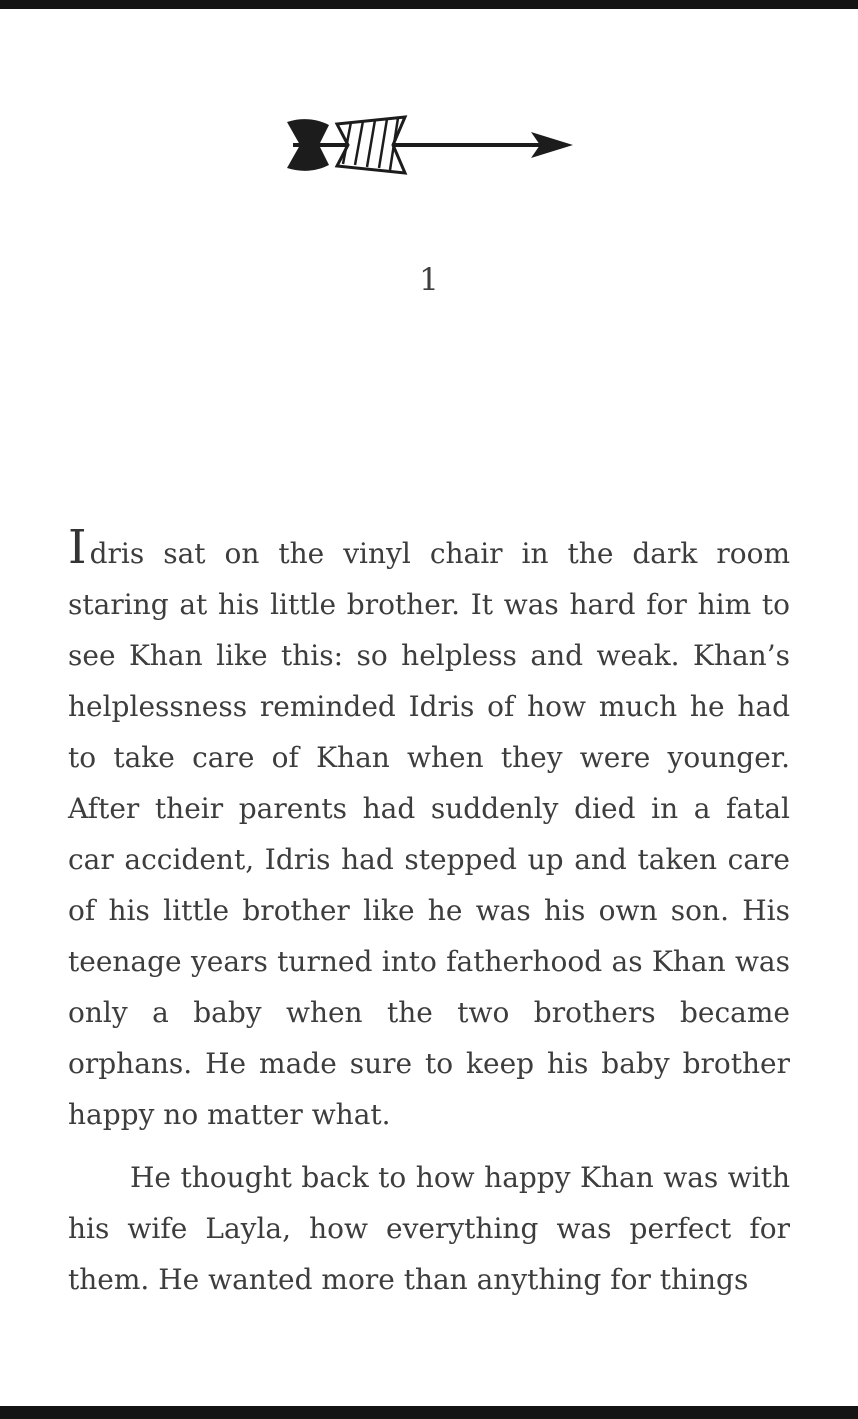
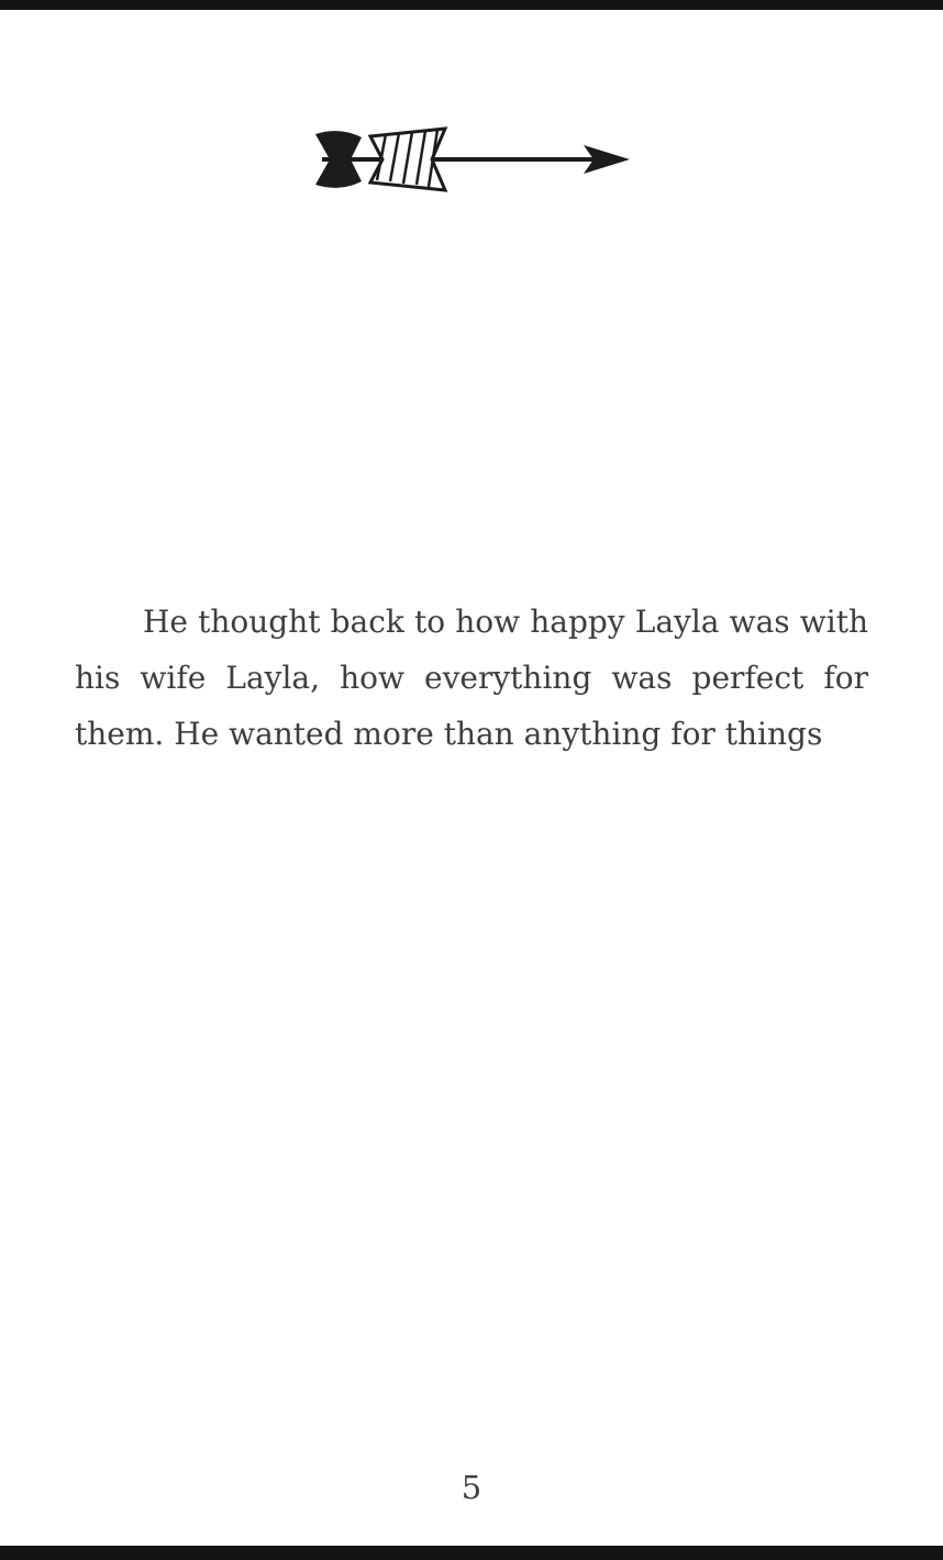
- 1
- Idris sat on the vinyl chair in the dark room staring at his little brother. It was hard for him to see Khan like this: so helpless and weak. Khan’s helplessness reminded Idris of how much he had to take care of Khan when they were younger. After their parents had suddenly died in a fatal car accident, Idris had stepped up and taken care of his little brother like he was his own son. His teenage years turned into fatherhood as Khan was only a baby when the two brothers became orphans. He made sure to keep his baby brother happy no matter what.
- He thought back to how happy Khan was with his wife Layla, how everything was perfect for them. He wanted more than anything for things
+ He thought back to how happy Layla was with his wife Layla, how everything was perfect for them. He wanted more than anything for things
+ 5
